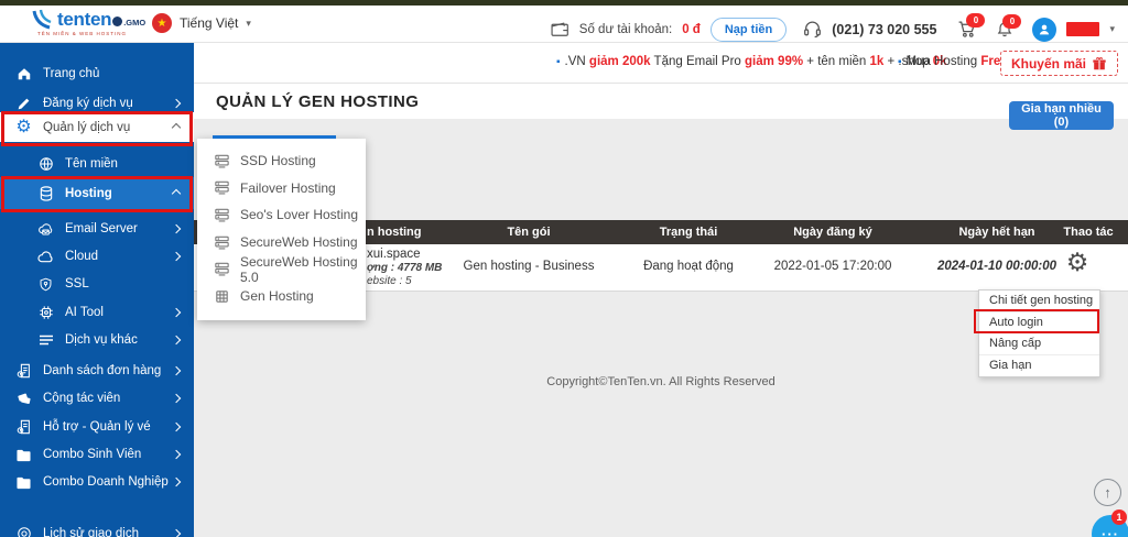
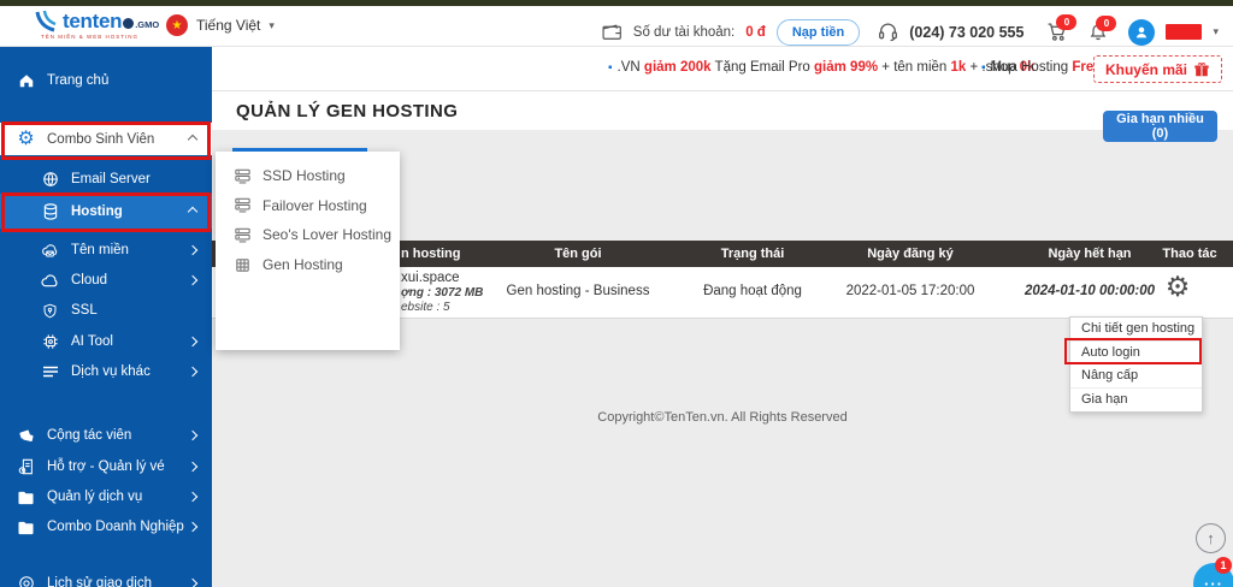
  tenten
  .GMO
  ★
  Tiếng Việt
  ▾
  Số dư tài khoản:
  0 đ
  Nạp tiền
- (021) 73 020 555
+ (024) 73 020 555
  0
  0
  ▾
  ▪ .VN giảm 200k Tặng Email Pro giảm 99% + tên miền 1k + .shop 0k
  ▪ Mua Hosting Fre
  Khuyến mãi
  Trang chủ
- Đăng ký dịch vụ
  ⚙
- Quản lý dịch vụ
+ Combo Sinh Viên
- Tên miền
+ Email Server
  Hosting
- Email Server
+ Tên miền
  Cloud
  SSL
  AI Tool
  Dịch vụ khác
- Danh sách đơn hàng
  Cộng tác viên
  Hỗ trợ - Quản lý vé
- Combo Sinh Viên
+ Quản lý dịch vụ
  Combo Doanh Nghiệp
  Lịch sử giao dịch
  QUẢN LÝ GEN HOSTING
  Gia hạn nhiều (0)
  SSD Hosting
  Failover Hosting
  Seo's Lover Hosting
- SecureWeb Hosting
- SecureWeb Hosting 5.0
  Gen Hosting
  n hosting
  Tên gói
  Trạng thái
  Ngày đăng ký
  Ngày hết hạn
  Thao tác
  xui.space
- ợng : 4778 MB
+ ợng : 3072 MB
  ebsite : 5
  Gen hosting - Business
  Đang hoạt động
  2022-01-05 17:20:00
  2024-01-10 00:00:00
  ⚙
  Chi tiết gen hosting
  Auto login
  Nâng cấp
  Gia hạn
  Copyright©TenTen.vn. All Rights Reserved
  ↑
  ···
  1
